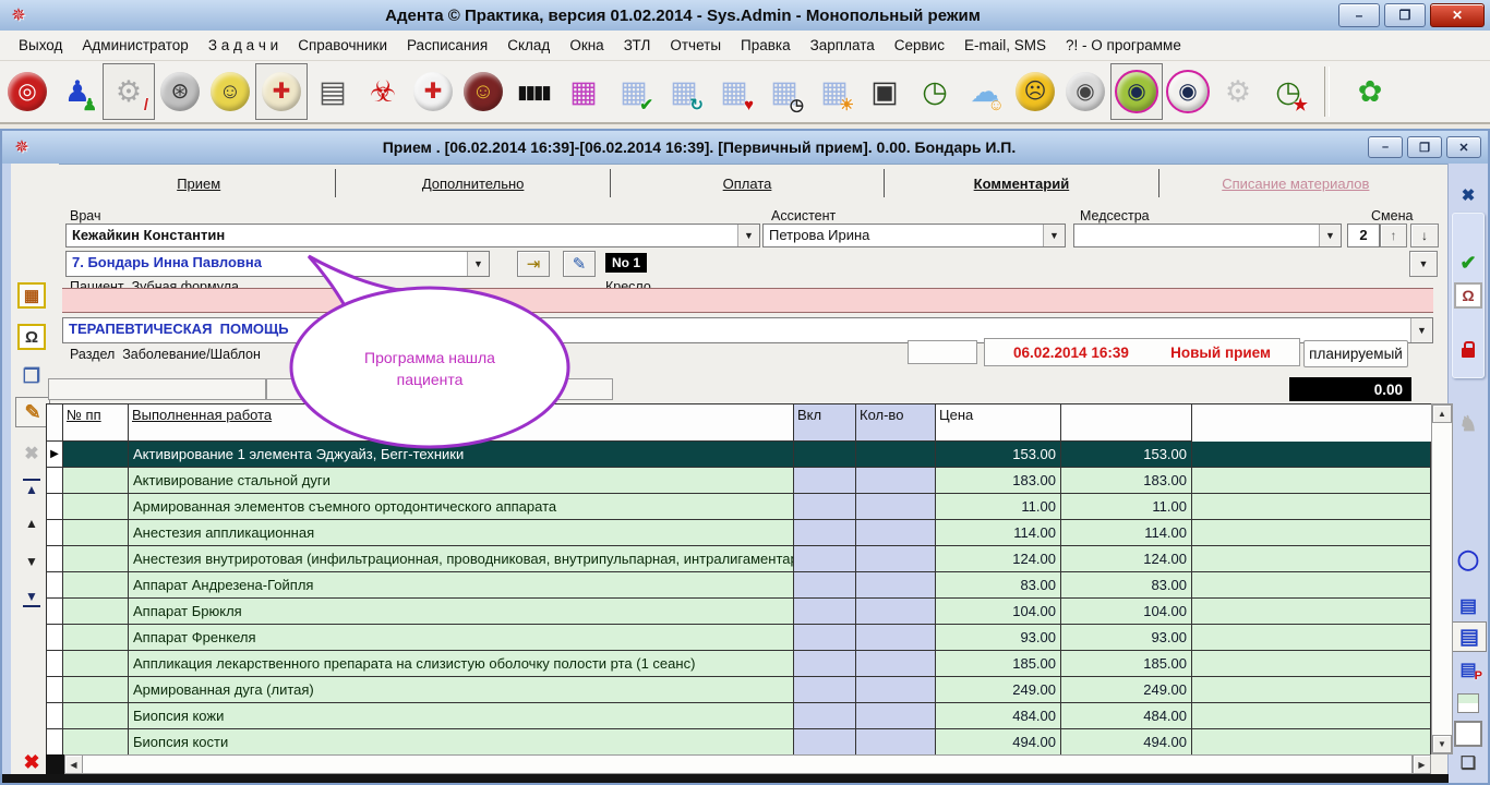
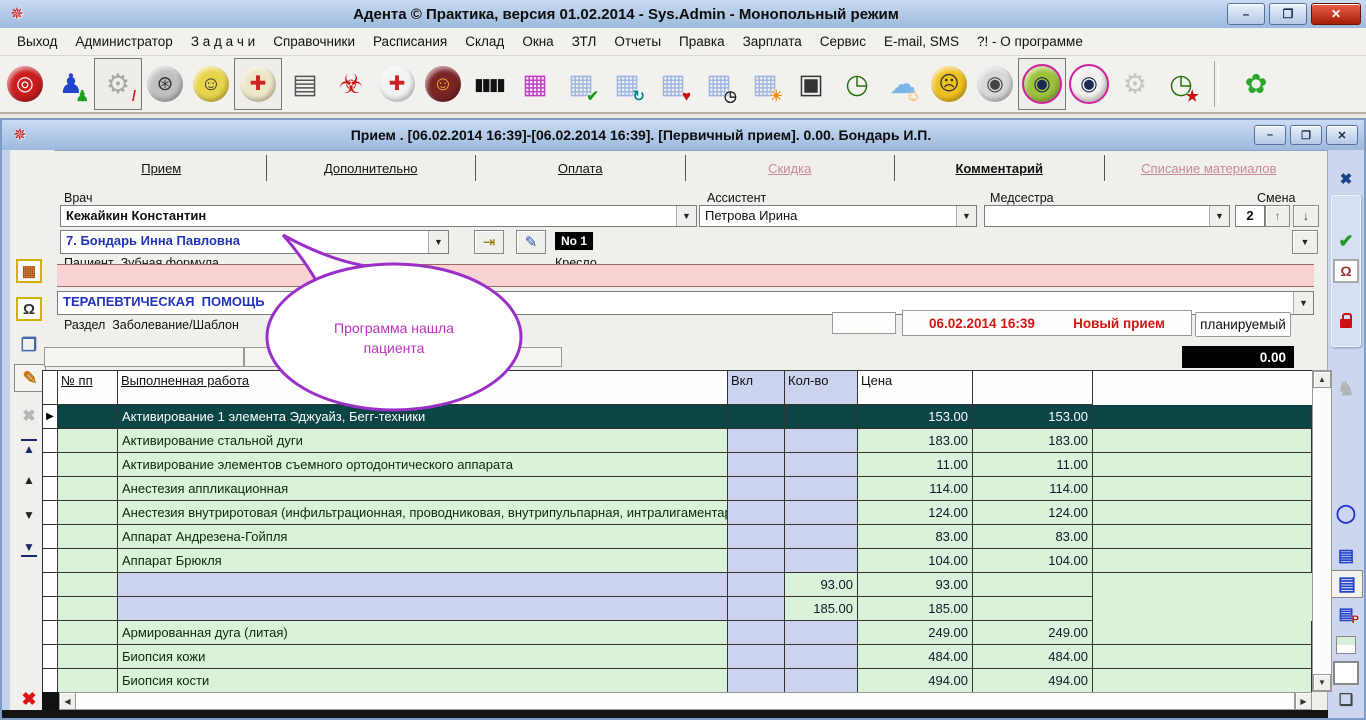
  ✵
  Адента © Практика, версия 01.02.2014 - Sys.Admin - Монопольный режим
  –
  ❐
  ✕
  Выход
  Администратор
  З а д а ч и
  Справочники
  Расписания
  Склад
  Окна
  ЗТЛ
  Отчеты
  Правка
  Зарплата
  Сервис
  E-mail, SMS
  ?! - О программе
  ◎
  ♟
  ♟
  ⚙
  /
  ⊛
  ☺
  ✚
  ▤
  ☣
  ✚
  ☺
  ▮▮▮▮
  ▦
  ▦
  ✔
  ▦
  ↻
  ▦
  ♥
  ▦
  ◷
  ▦
  ☀
  ▣
  ◷
  ☁
  ☺
  ☹
  ◉
  ◉
  ◉
  ⚙
  ◷
  ★
  ✿
  ✵
  Прием . [06.02.2014 16:39]-[06.02.2014 16:39]. [Первичный прием]. 0.00. Бондарь И.П.
  –
  ❐
  ✕
  ▦
  Ω
  ❐
  ✎
  ✖
  ▲
  ▲
  ▼
  ▼
  ✖
  ✖
  ✔
  Ω
  ♞
  ◯
  ▤
  ▤
  ▤
  P
  ❏
  Прием
  Дополнительно
  Оплата
+ Скидка
  Комментарий
  Списание материалов
  Врач
  Ассистент
  Медсестра
  Смена
  Кежайкин Константин
  Петрова Ирина
  2
  7. Бондарь Инна Павловна
  ⇥
  ✎
  No 1
  Пациент Зубная формула
  Кресло
  ТЕРАПЕВТИЧЕСКАЯ ПОМОЩЬ
  Раздел Заболевание/Шаблон
  06.02.2014 16:39
  Новый прием
  планируемый
  0.00
  № пп
  Выполненная работа
  Вкл
  Кол-во
  Цена
  ▶
  Активирование 1 элемента Эджуайз, Бегг-техники
  153.00
  153.00
  Активирование стальной дуги
  183.00
  183.00
- Армированная элементов съемного ортодонтического аппарата
+ Активирование элементов съемного ортодонтического аппарата
  11.00
  11.00
  Анестезия аппликационная
  114.00
  114.00
  Анестезия внутриротовая (инфильтрационная, проводниковая, внутрипульпарная, интралигамента
  124.00
  124.00
  Аппарат Андрезена-Гойпля
  83.00
  83.00
  Аппарат Брюкля
  104.00
  104.00
- Аппарат Френкеля
  93.00
  93.00
- Аппликация лекарственного препарата на слизистую оболочку полости рта (1 сеанс)
  185.00
  185.00
  Армированная дуга (литая)
  249.00
  249.00
  Биопсия кожи
  484.00
  484.00
  Биопсия кости
  494.00
  494.00
  ▲
  ▼
  ◀
  ▶
  Программа нашла
  пациента
